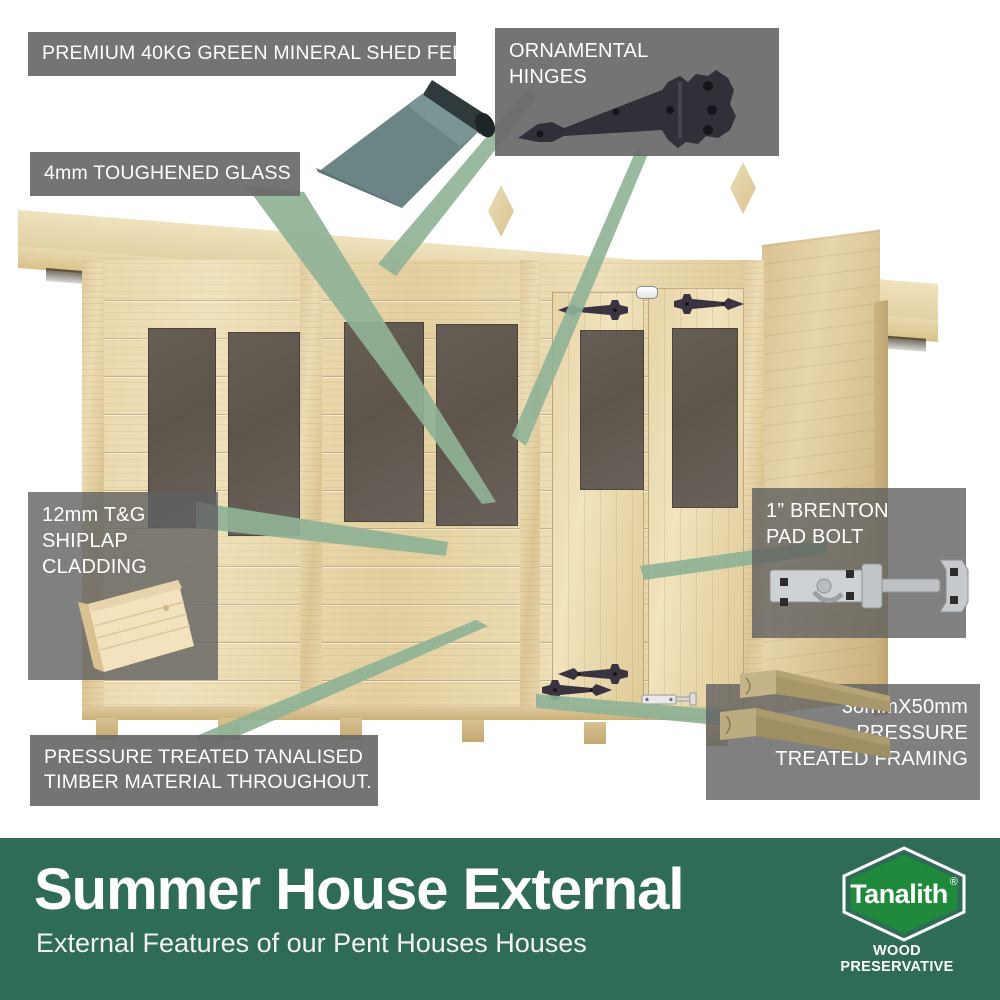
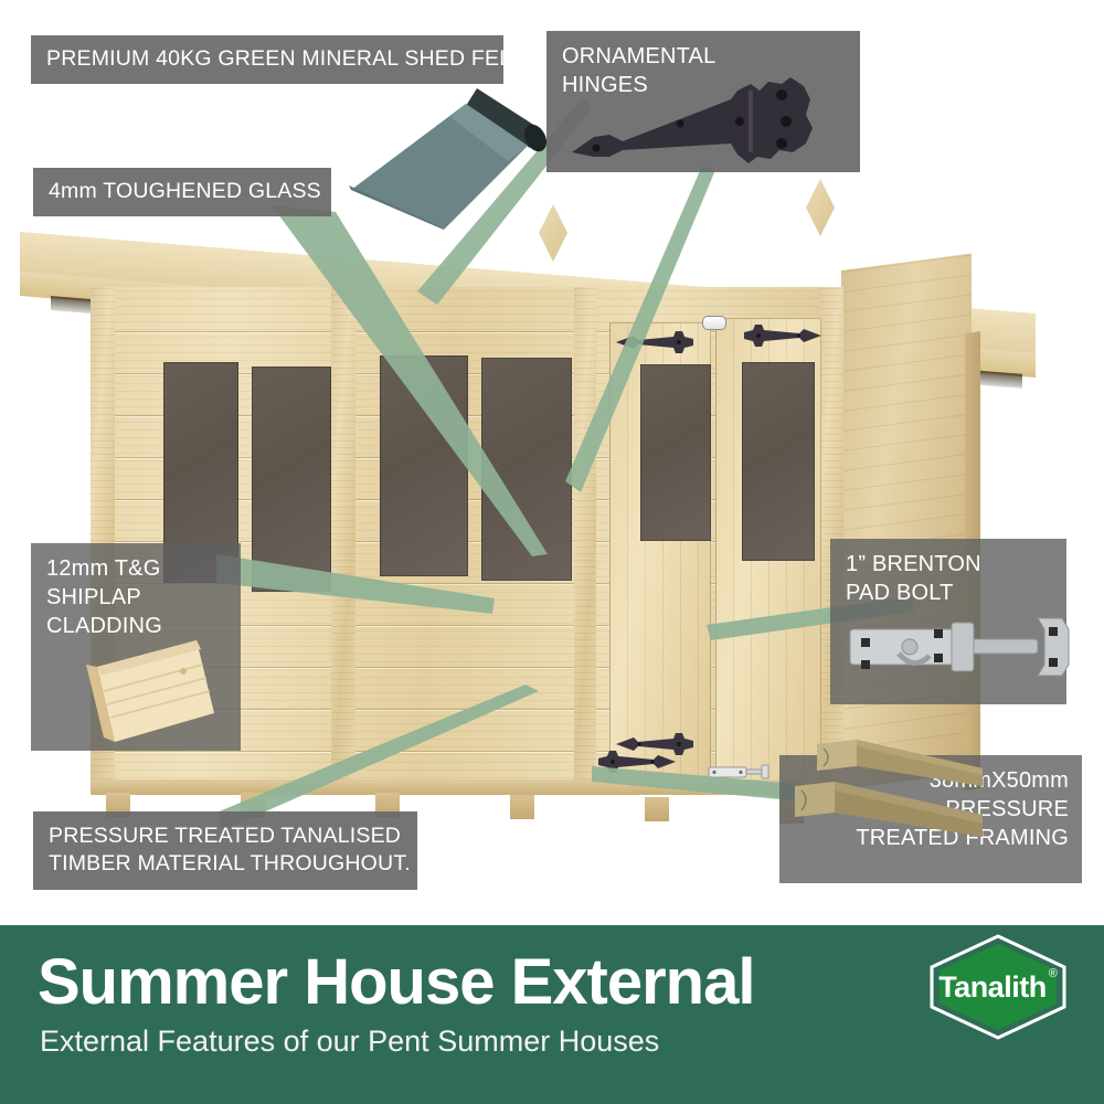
  PREMIUM 40KG GREEN MINERAL SHED FELT
  4mm TOUGHENED GLASS
  ORNAMENTAL
  HINGES
  12mm T&G
  SHIPLAP
  CLADDING
  1” BRENTON
  PAD BOLT
  PRESSURE TREATED TANALISED
  TIMBER MATERIAL THROUGHOUT.
  RESSURE
  TREATED FRAMING
  Summer House External
- External Features of our Pent Houses Houses
+ External Features of our Pent Summer Houses
  Tanalith
  ®
- WOOD PRESERVATIVE
